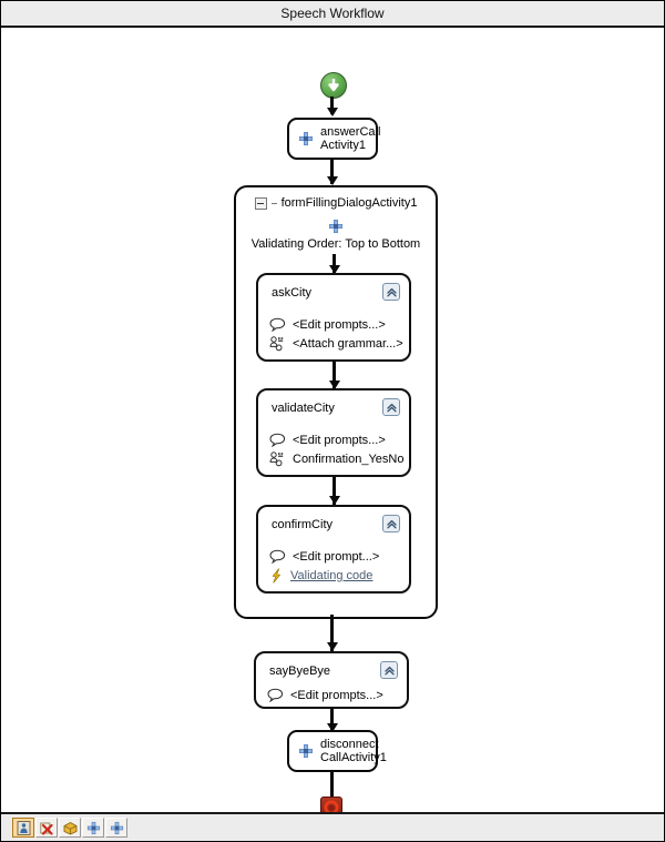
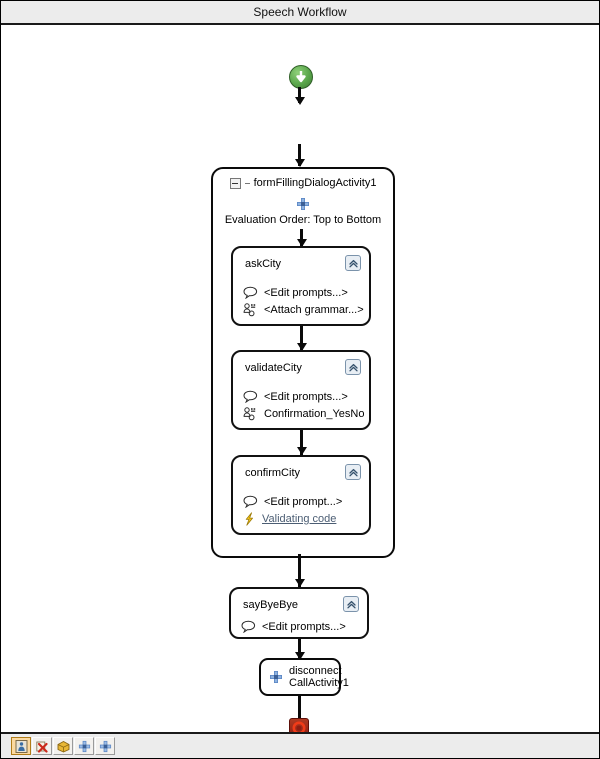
  Speech Workflow
- answerCall
- Activity1
  formFillingDialogActivity1
- Validating Order: Top to Bottom
+ Evaluation Order: Top to Bottom
  askCity
  <Edit prompts...>
  <Attach grammar...>
  validateCity
  <Edit prompts...>
  Confirmation_YesNo
  confirmCity
  <Edit prompt...>
  Validating code
  sayByeBye
  <Edit prompts...>
  disconnect
  CallActivity1
